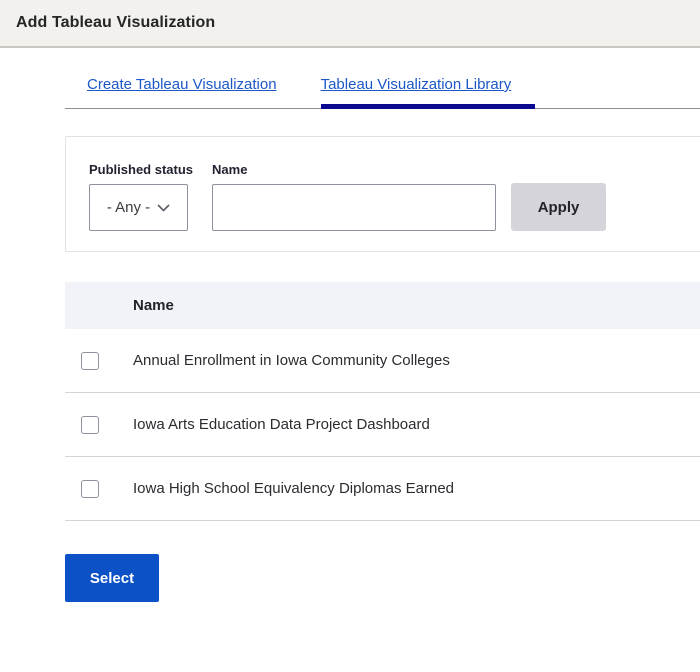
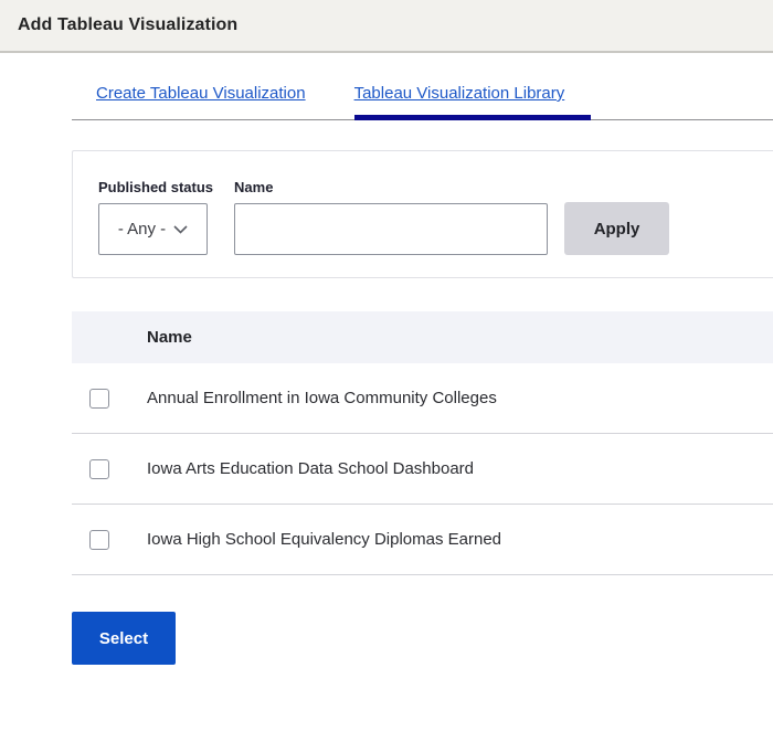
  Add Tableau Visualization
  Create Tableau Visualization
  Tableau Visualization Library
  Published status
  - Any -
  Name
  Apply
  Name
  Annual Enrollment in Iowa Community Colleges
- Iowa Arts Education Data Project Dashboard
+ Iowa Arts Education Data School Dashboard
  Iowa High School Equivalency Diplomas Earned
  Select
